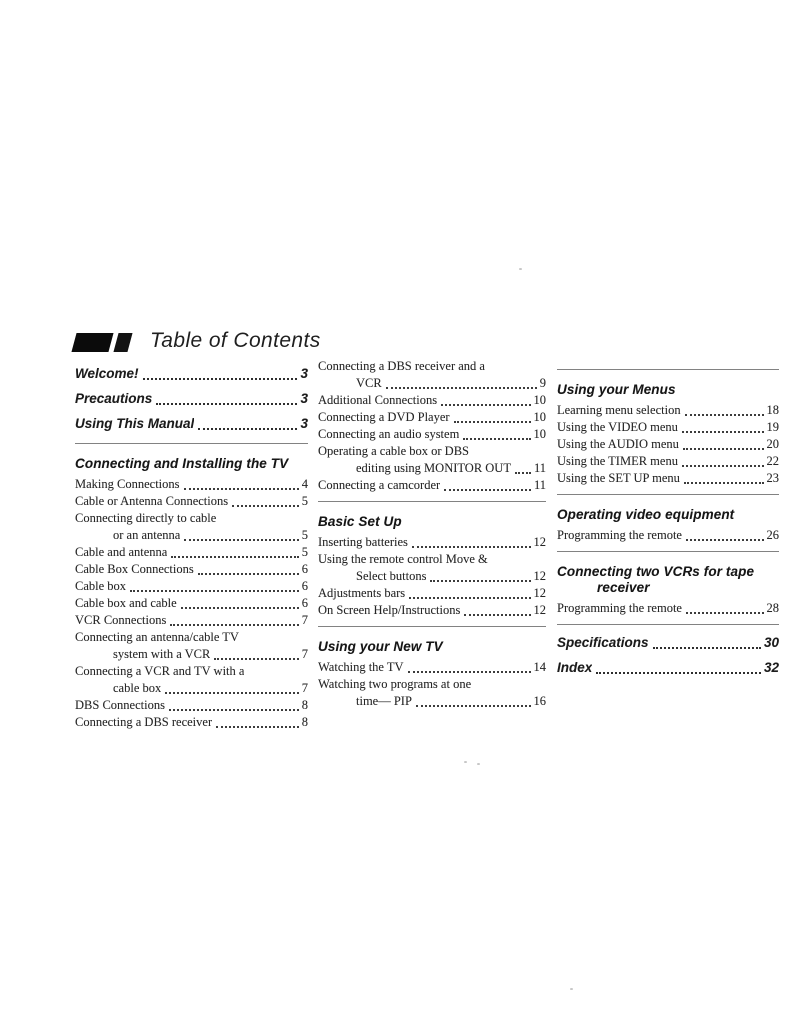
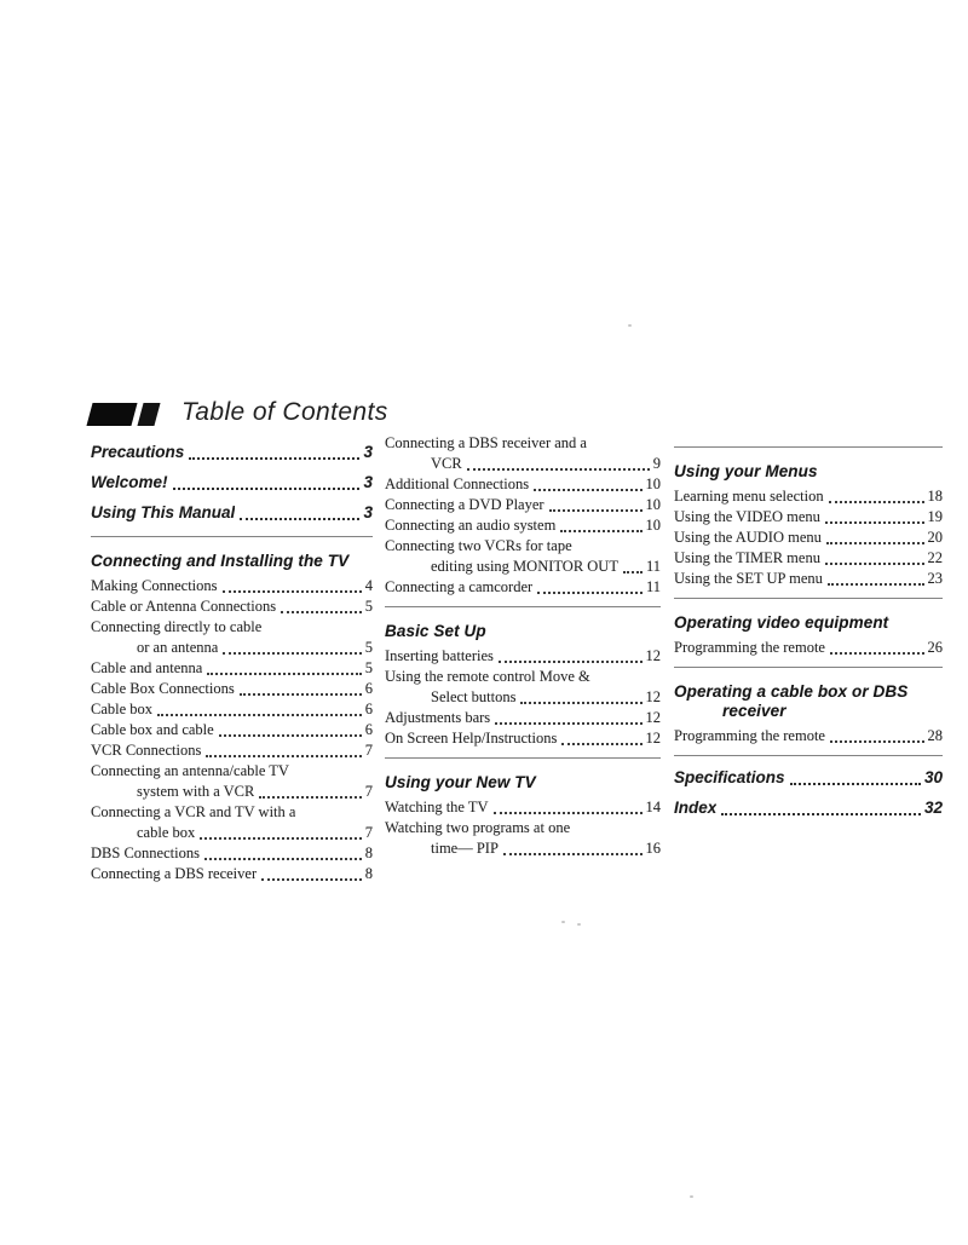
  Table of Contents
- Welcome!
+ Precautions
  3
- Precautions
+ Welcome!
  3
  Using This Manual
  3
  Connecting and Installing the TV
  Making Connections
  4
  Cable or Antenna Connections
  5
  Connecting directly to cable
  or an antenna
  5
  Cable and antenna
  5
  Cable Box Connections
  6
  Cable box
  6
  Cable box and cable
  6
  VCR Connections
  7
  Connecting an antenna/cable TV
  system with a VCR
  7
  Connecting a VCR and TV with a
  cable box
  7
  DBS Connections
  8
  Connecting a DBS receiver
  8
  Connecting a DBS receiver and a
  VCR
  9
  Additional Connections
  10
  Connecting a DVD Player
  10
  Connecting an audio system
  10
- Operating a cable box or DBS
+ Connecting two VCRs for tape
  editing using MONITOR OUT
  11
  Connecting a camcorder
  11
  Basic Set Up
  Inserting batteries
  12
  Using the remote control Move &
  Select buttons
  12
  Adjustments bars
  12
  On Screen Help/Instructions
  12
  Using your New TV
  Watching the TV
  14
  Watching two programs at one
  time— PIP
  16
  Using your Menus
  Learning menu selection
  18
  Using the VIDEO menu
  19
  Using the AUDIO menu
  20
  Using the TIMER menu
  22
  Using the SET UP menu
  23
  Operating video equipment
  Programming the remote
  26
- Connecting two VCRs for tape
+ Operating a cable box or DBS
  receiver
  Programming the remote
  28
  Specifications
  30
  Index
  32
